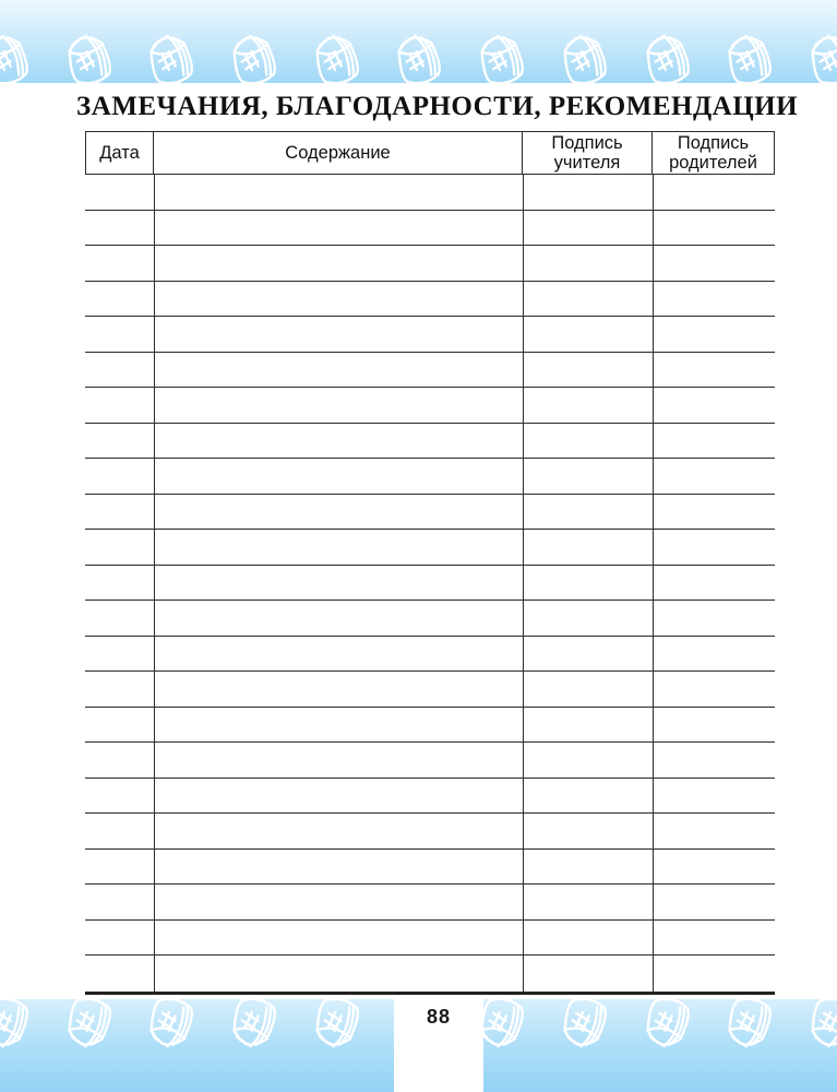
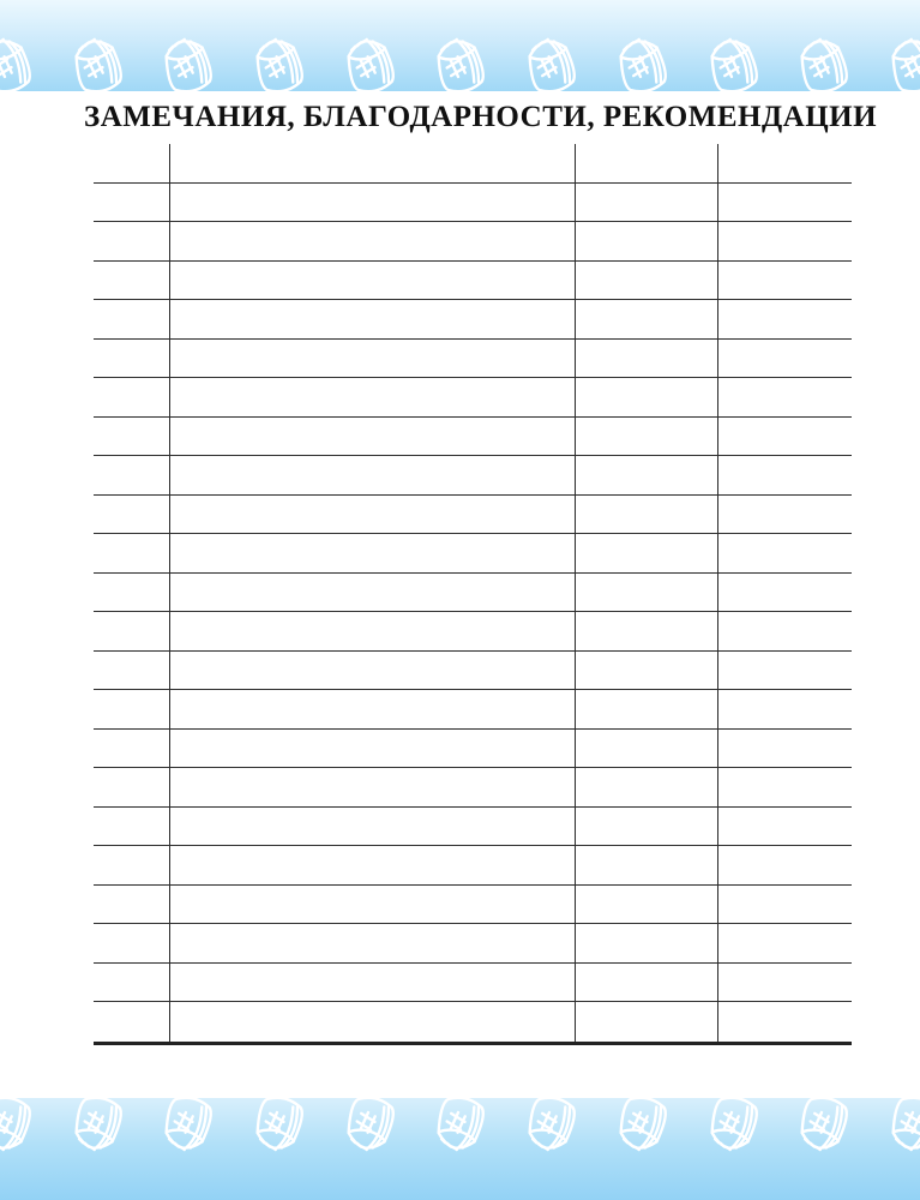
  ЗАМЕЧАНИЯ, БЛАГОДАРНОСТИ, РЕКОМЕНДАЦИИ
- Дата
- Содержание
- Подпись учителя
- Подпись родителей
- 88
